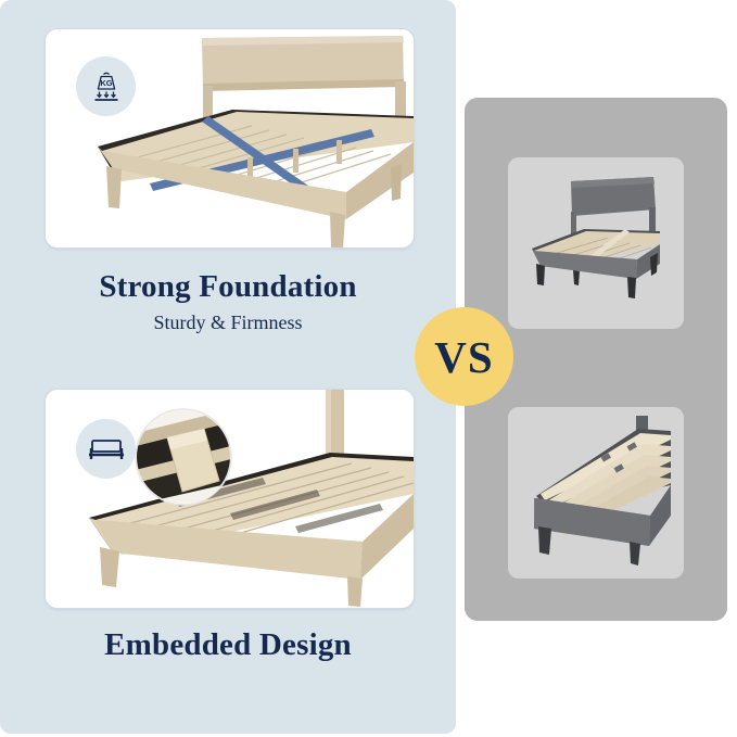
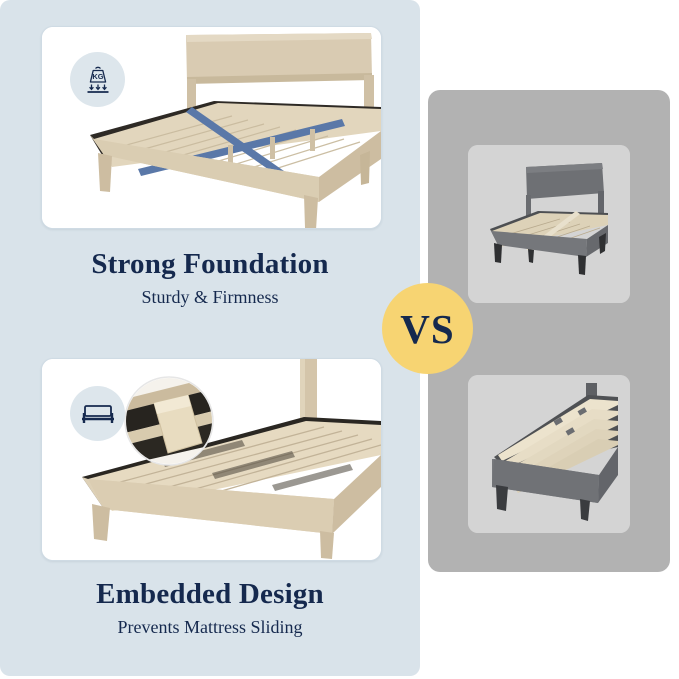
  KG
  Strong Foundation
  Sturdy & Firmness
  Embedded Design
+ Prevents Mattress Sliding
  VS
